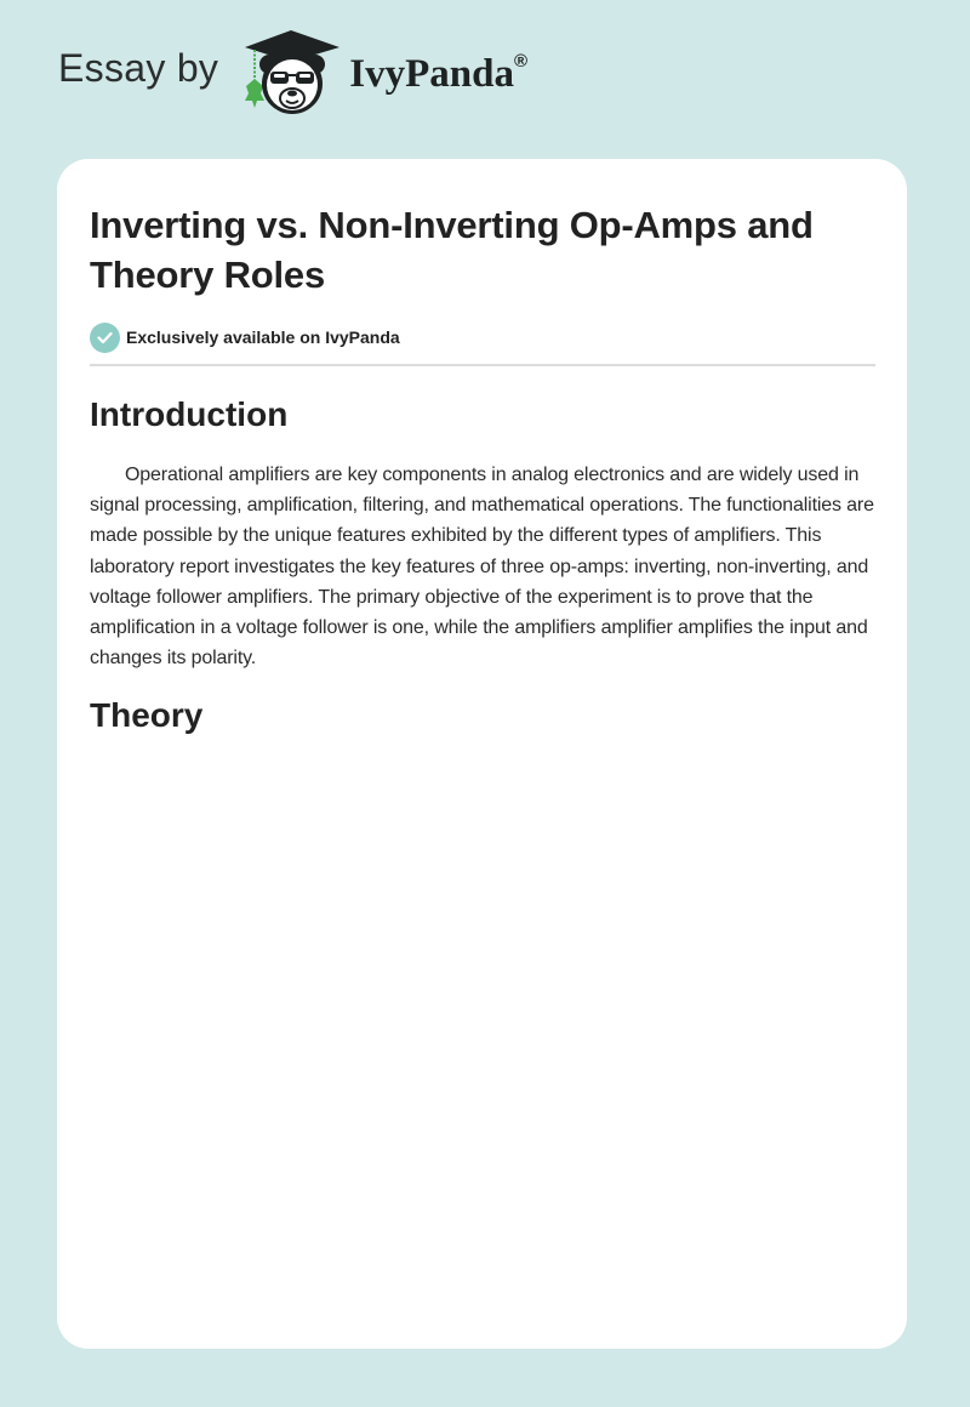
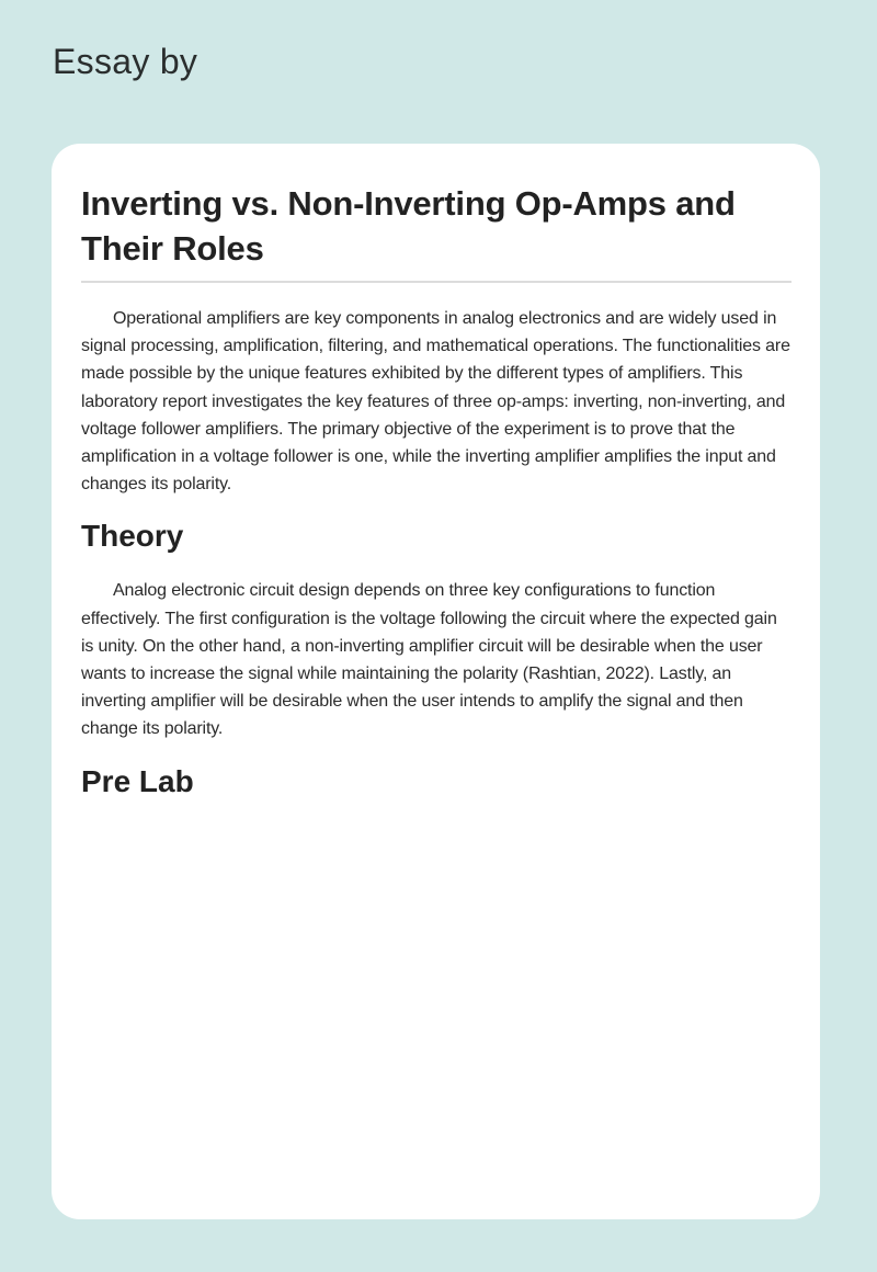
  Essay by
- IvyPanda®
- Inverting vs. Non-Inverting Op-Amps and Theory Roles
+ Inverting vs. Non-Inverting Op-Amps and Their Roles
- Exclusively available on IvyPanda
- Introduction
- Operational amplifiers are key components in analog electronics and are widely used in signal processing, amplification, filtering, and mathematical operations. The functionalities are made possible by the unique features exhibited by the different types of amplifiers. This laboratory report investigates the key features of three op-amps: inverting, non-inverting, and voltage follower amplifiers. The primary objective of the experiment is to prove that the amplification in a voltage follower is one, while the amplifiers amplifier amplifies the input and changes its polarity.
+ Operational amplifiers are key components in analog electronics and are widely used in signal processing, amplification, filtering, and mathematical operations. The functionalities are made possible by the unique features exhibited by the different types of amplifiers. This laboratory report investigates the key features of three op-amps: inverting, non-inverting, and voltage follower amplifiers. The primary objective of the experiment is to prove that the amplification in a voltage follower is one, while the inverting amplifier amplifies the input and changes its polarity.
  Theory
+ Analog electronic circuit design depends on three key configurations to function effectively. The first configuration is the voltage following the circuit where the expected gain is unity. On the other hand, a non-inverting amplifier circuit will be desirable when the user wants to increase the signal while maintaining the polarity (Rashtian, 2022). Lastly, an inverting amplifier will be desirable when the user intends to amplify the signal and then change its polarity.
+ Pre Lab
